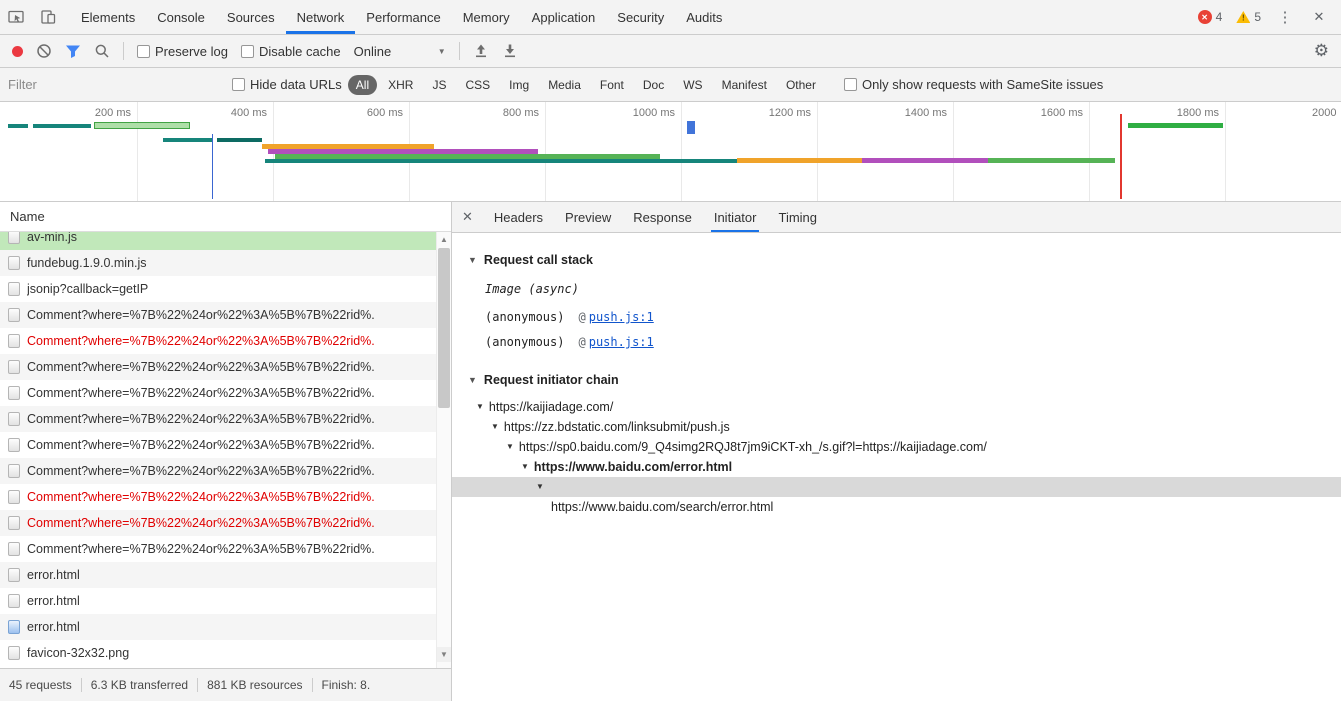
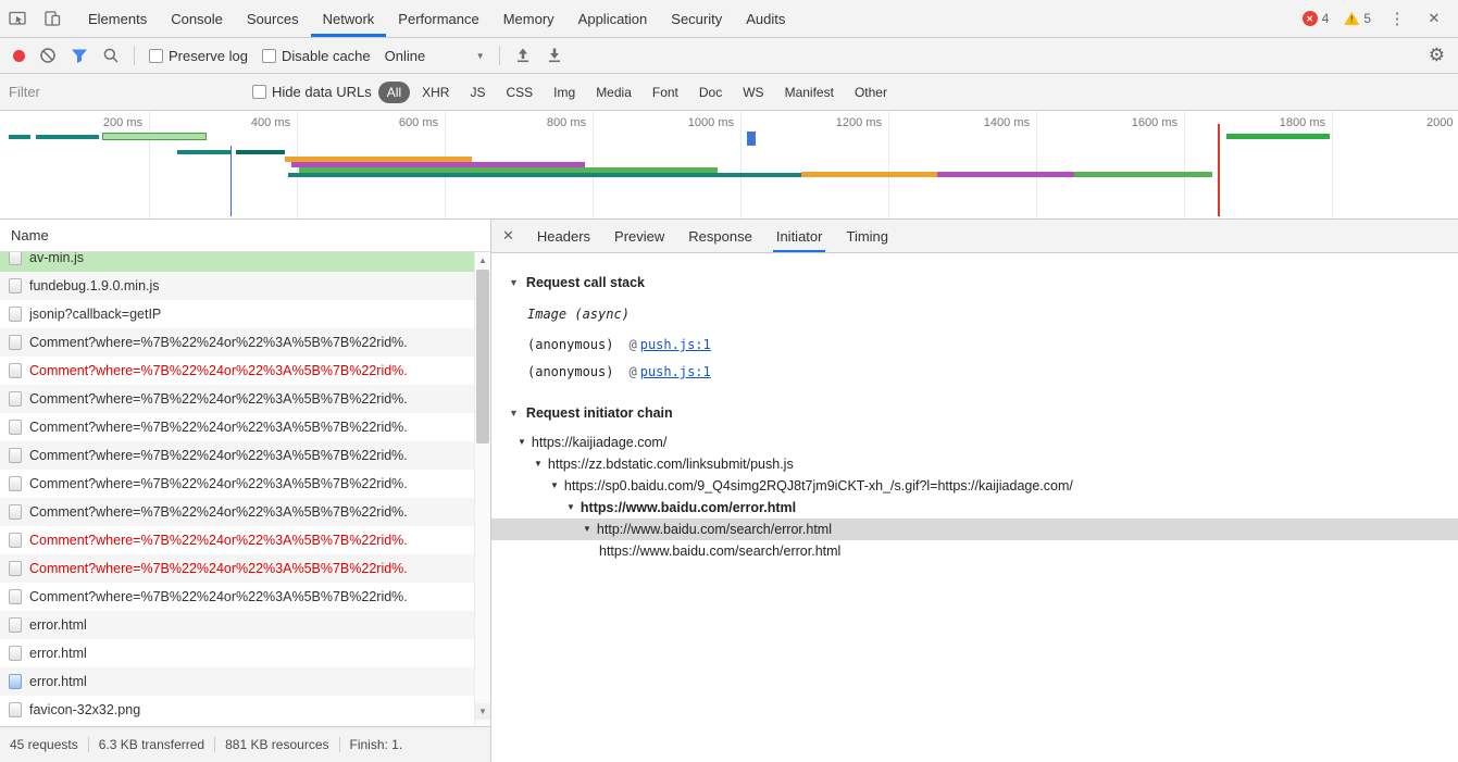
  Elements
  Console
  Sources
  Network
  Performance
  Memory
  Application
  Security
  Audits
  ✕
  4
  5
  ⋮
  ✕
  Preserve log
  Disable cache
  Online
  ▼
  ⚙
  Filter
  Hide data URLs
  All
  XHR
  JS
  CSS
  Img
  Media
  Font
  Doc
  WS
  Manifest
  Other
- Only show requests with SameSite issues
  200 ms
  400 ms
  600 ms
  800 ms
  1000 ms
  1200 ms
  1400 ms
  1600 ms
  1800 ms
  2000
  Name
  av-min.js
  fundebug.1.9.0.min.js
  jsonip?callback=getIP
  Comment?where=%7B%22%24or%22%3A%5B%7B%22rid%.
  Comment?where=%7B%22%24or%22%3A%5B%7B%22rid%.
  Comment?where=%7B%22%24or%22%3A%5B%7B%22rid%.
  Comment?where=%7B%22%24or%22%3A%5B%7B%22rid%.
  Comment?where=%7B%22%24or%22%3A%5B%7B%22rid%.
  Comment?where=%7B%22%24or%22%3A%5B%7B%22rid%.
  Comment?where=%7B%22%24or%22%3A%5B%7B%22rid%.
  Comment?where=%7B%22%24or%22%3A%5B%7B%22rid%.
  Comment?where=%7B%22%24or%22%3A%5B%7B%22rid%.
  Comment?where=%7B%22%24or%22%3A%5B%7B%22rid%.
  error.html
  error.html
  error.html
  favicon-32x32.png
  ▲
  ▼
  45 requests
  6.3 KB transferred
  881 KB resources
- Finish: 8.
+ Finish: 1.
  ✕
  Headers
  Preview
  Response
  Initiator
  Timing
  ▼
  Request call stack
  Image (async)
  (anonymous) @ push.js:1
  (anonymous) @ push.js:1
  ▼
  Request initiator chain
  ▼
  https://kaijiadage.com/
  ▼
  https://zz.bdstatic.com/linksubmit/push.js
  ▼
  https://sp0.baidu.com/9_Q4simg2RQJ8t7jm9iCKT-xh_/s.gif?l=https://kaijiadage.com/
  ▼
  https://www.baidu.com/error.html
  ▼
+ http://www.baidu.com/search/error.html
  https://www.baidu.com/search/error.html
